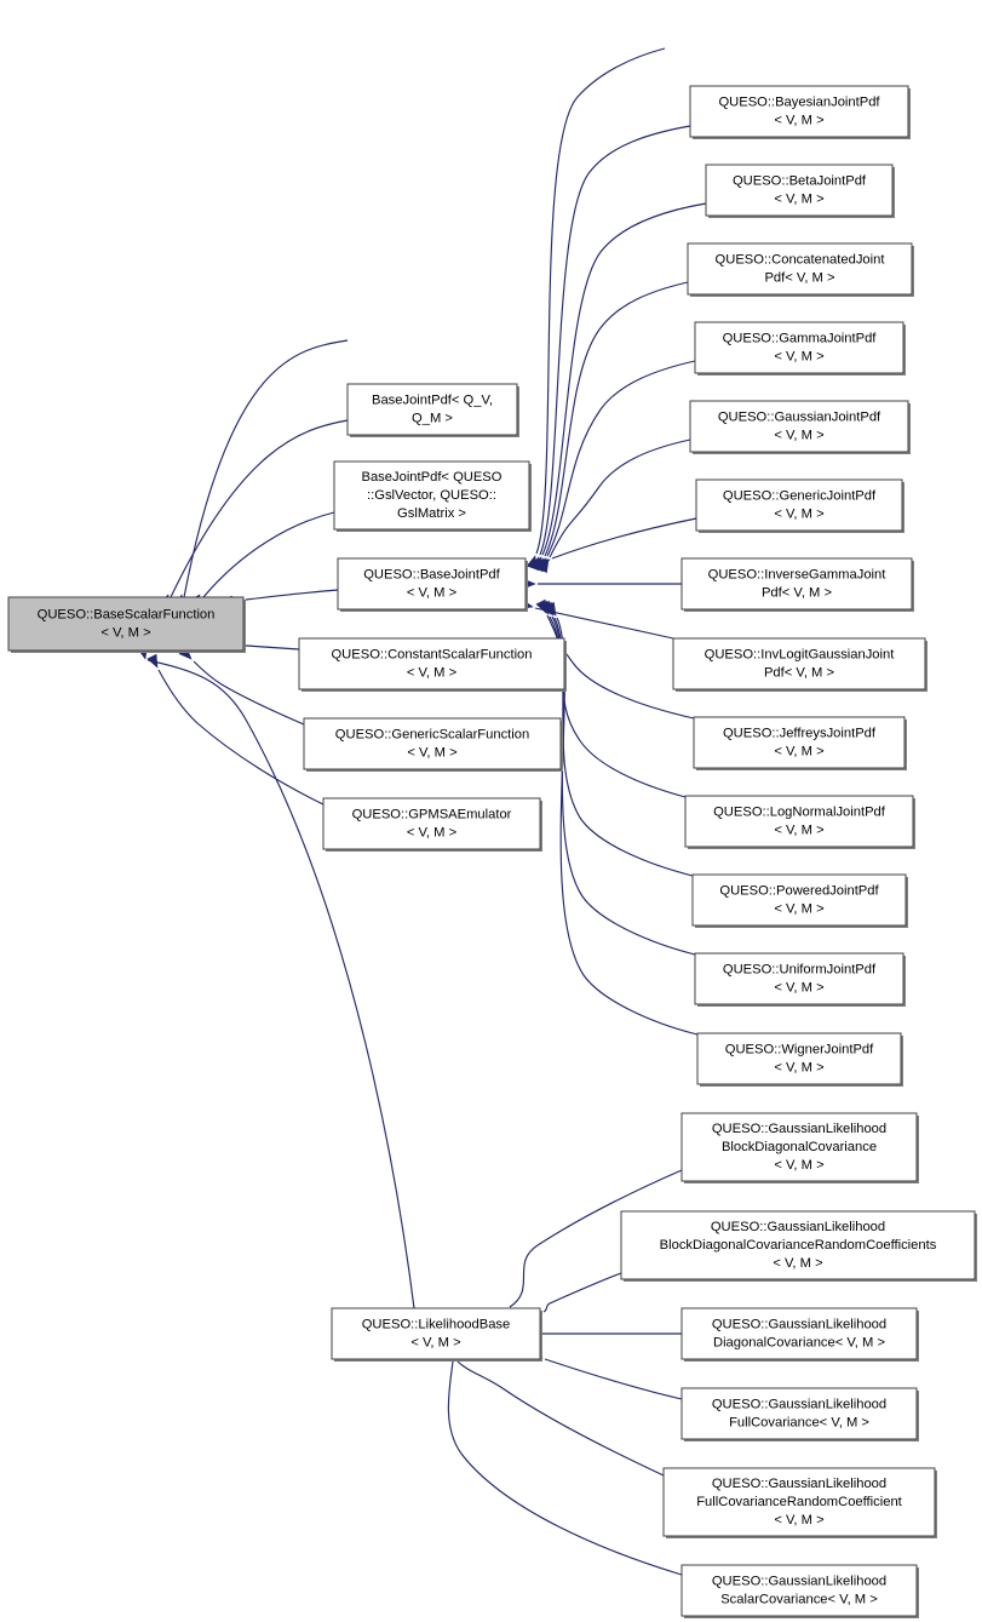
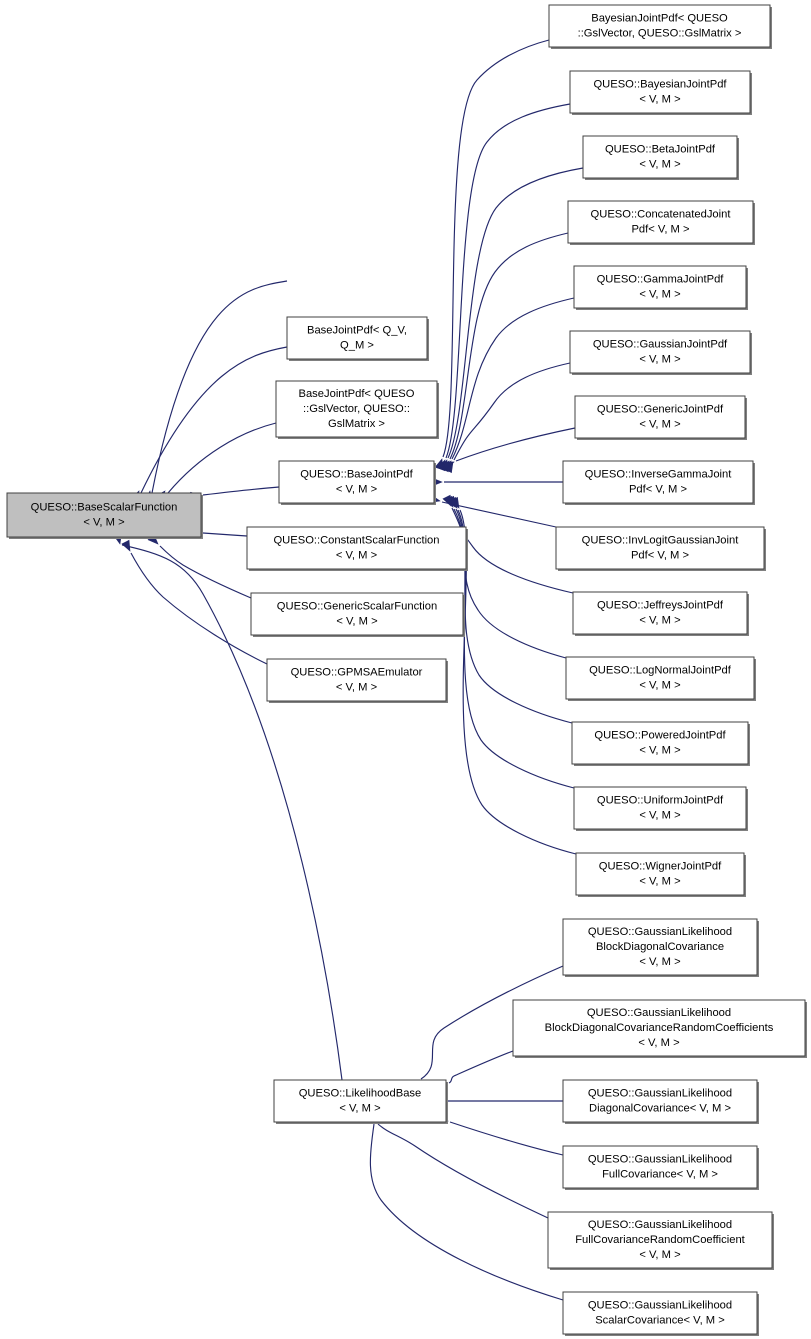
  QUESO::BaseScalarFunction
  < V, M >
  BaseJointPdf< Q_V,
  Q_M >
  BaseJointPdf< QUESO
  ::GslVector, QUESO::
  GslMatrix >
  QUESO::BaseJointPdf
  < V, M >
  QUESO::ConstantScalarFunction
  < V, M >
  QUESO::GenericScalarFunction
  < V, M >
  QUESO::GPMSAEmulator
  < V, M >
+ BayesianJointPdf< QUESO
+ ::GslVector, QUESO::GslMatrix >
  QUESO::BayesianJointPdf
  < V, M >
  QUESO::BetaJointPdf
  < V, M >
  QUESO::ConcatenatedJoint
  Pdf< V, M >
  QUESO::GammaJointPdf
  < V, M >
  QUESO::GaussianJointPdf
  < V, M >
  QUESO::GenericJointPdf
  < V, M >
  QUESO::InverseGammaJoint
  Pdf< V, M >
  QUESO::InvLogitGaussianJoint
  Pdf< V, M >
  QUESO::JeffreysJointPdf
  < V, M >
  QUESO::LogNormalJointPdf
  < V, M >
  QUESO::PoweredJointPdf
  < V, M >
  QUESO::UniformJointPdf
  < V, M >
  QUESO::WignerJointPdf
  < V, M >
  QUESO::LikelihoodBase
  < V, M >
  QUESO::GaussianLikelihood
  BlockDiagonalCovariance
  < V, M >
  QUESO::GaussianLikelihood
  BlockDiagonalCovarianceRandomCoefficients
  < V, M >
  QUESO::GaussianLikelihood
  DiagonalCovariance< V, M >
  QUESO::GaussianLikelihood
  FullCovariance< V, M >
  QUESO::GaussianLikelihood
  FullCovarianceRandomCoefficient
  < V, M >
  QUESO::GaussianLikelihood
  ScalarCovariance< V, M >
